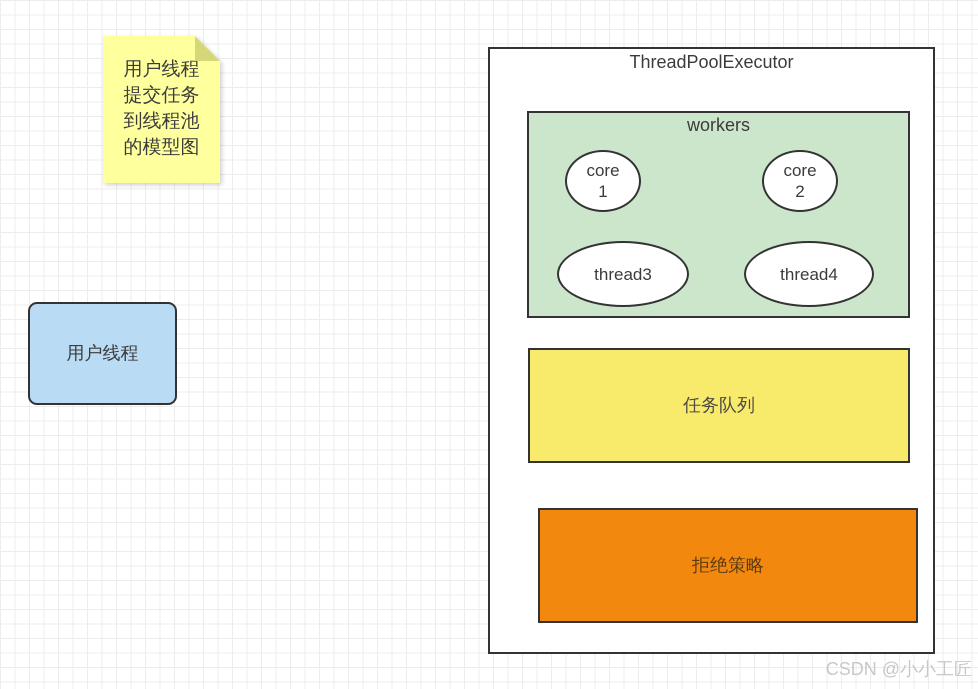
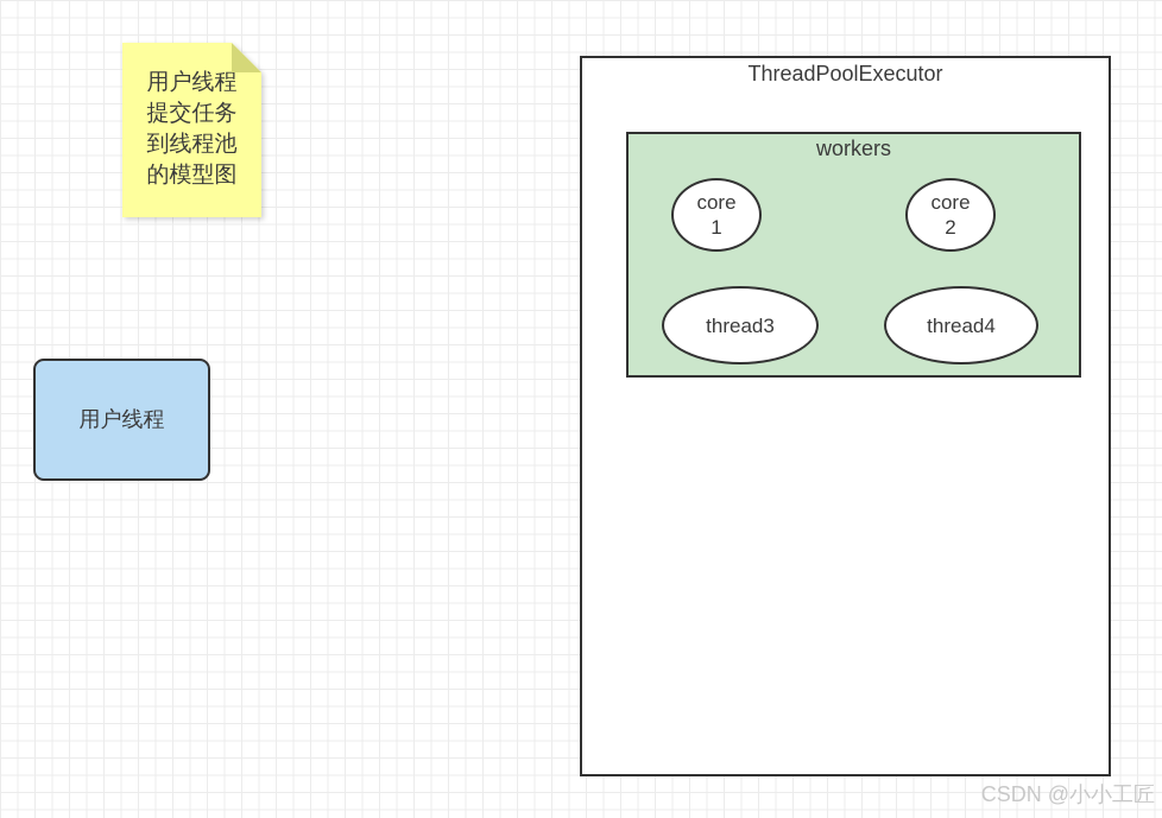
  用户线程
  提交任务
  到线程池
  的模型图
  用户线程
  ThreadPoolExecutor
  workers
  core
  1
  core
  2
  thread3
  thread4
- 任务队列
- 拒绝策略
  CSDN @小小工匠
